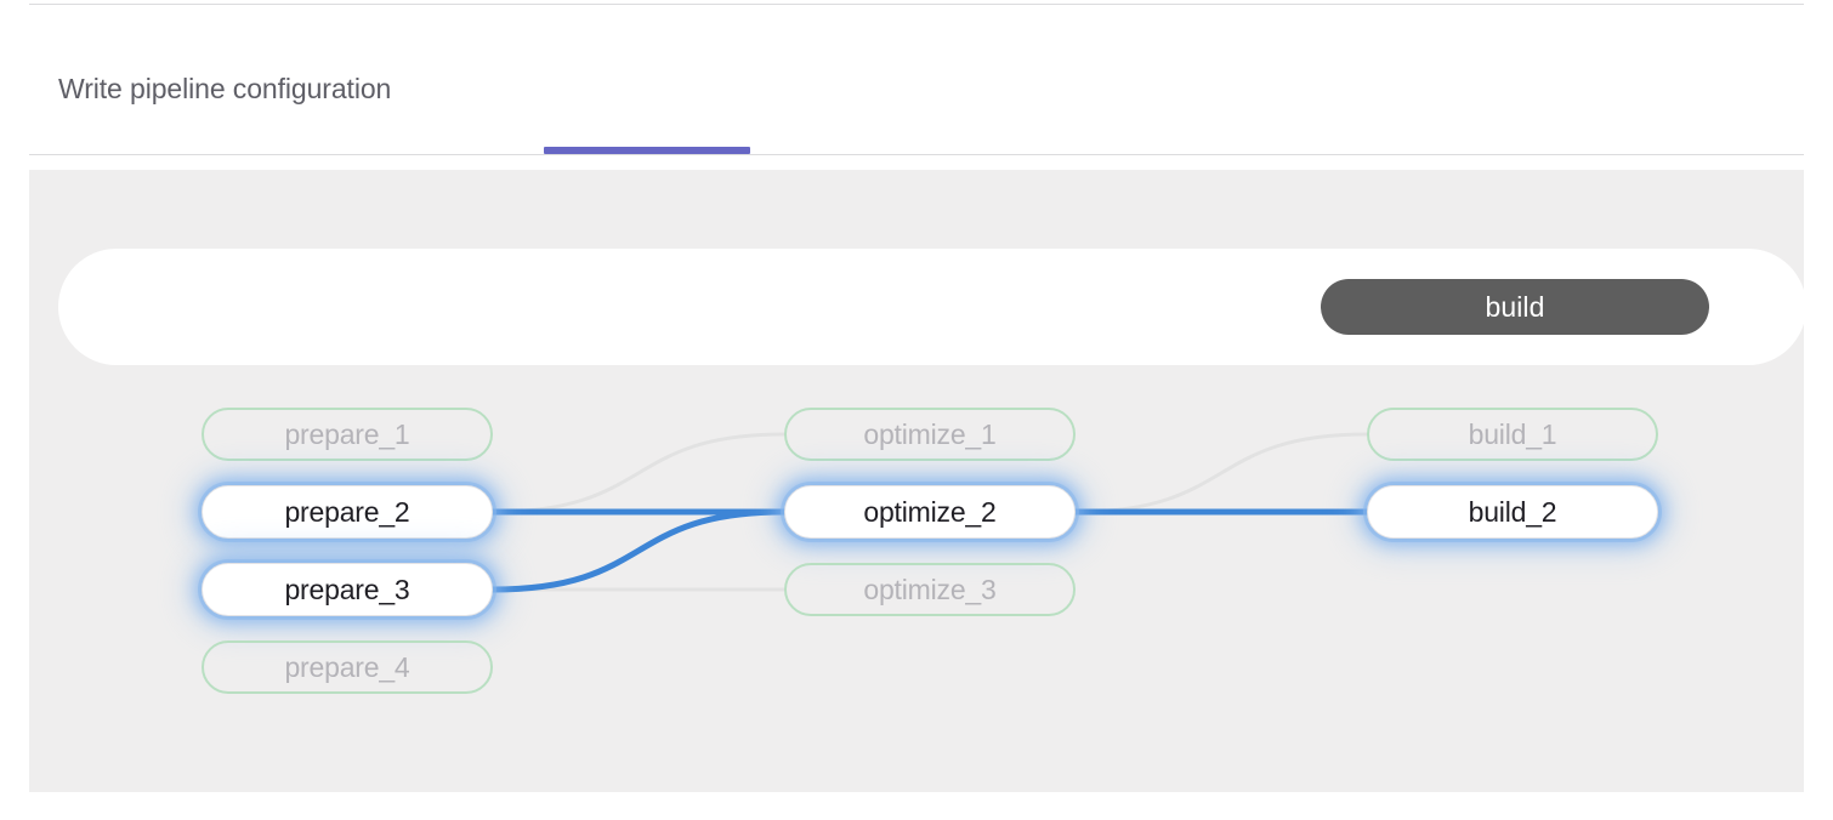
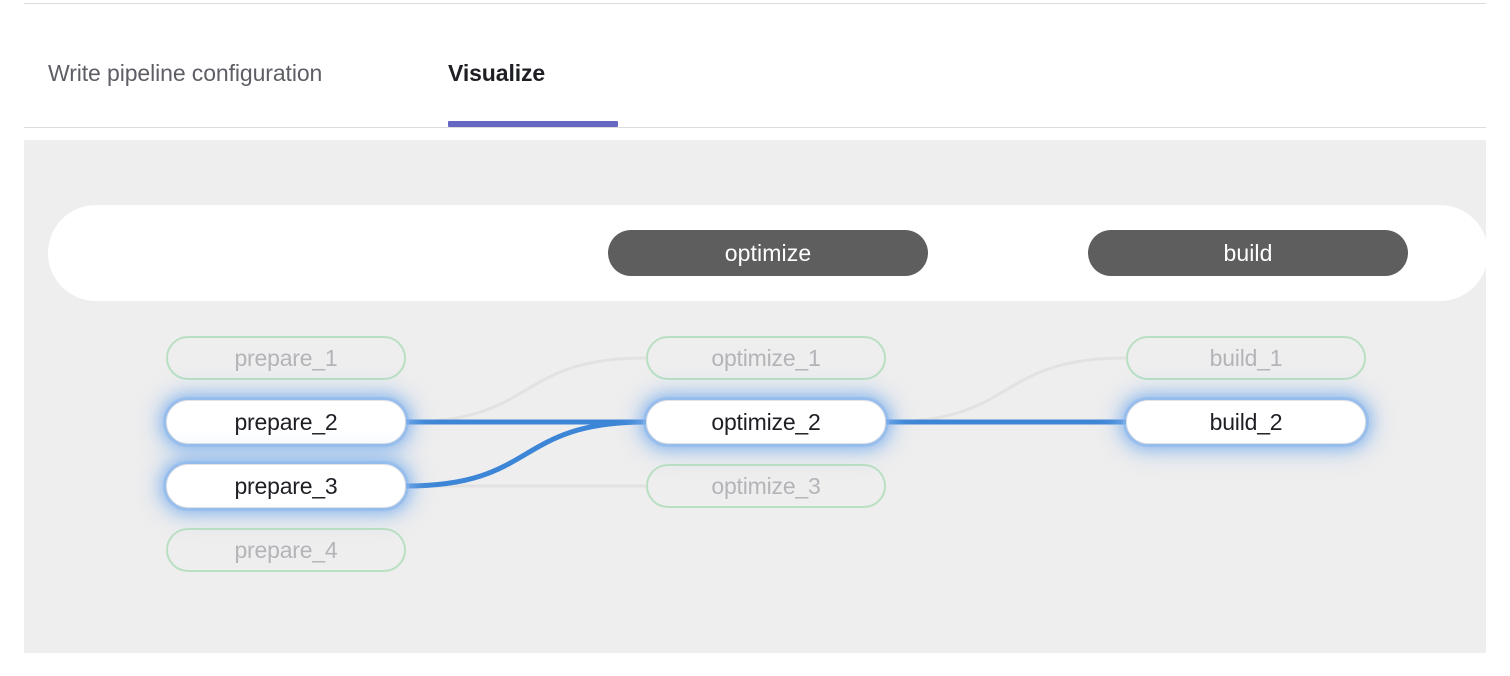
  Write pipeline configuration
+ Visualize
+ optimize
  build
  prepare_1
  prepare_2
  prepare_3
  prepare_4
  optimize_1
  optimize_2
  optimize_3
  build_1
  build_2
